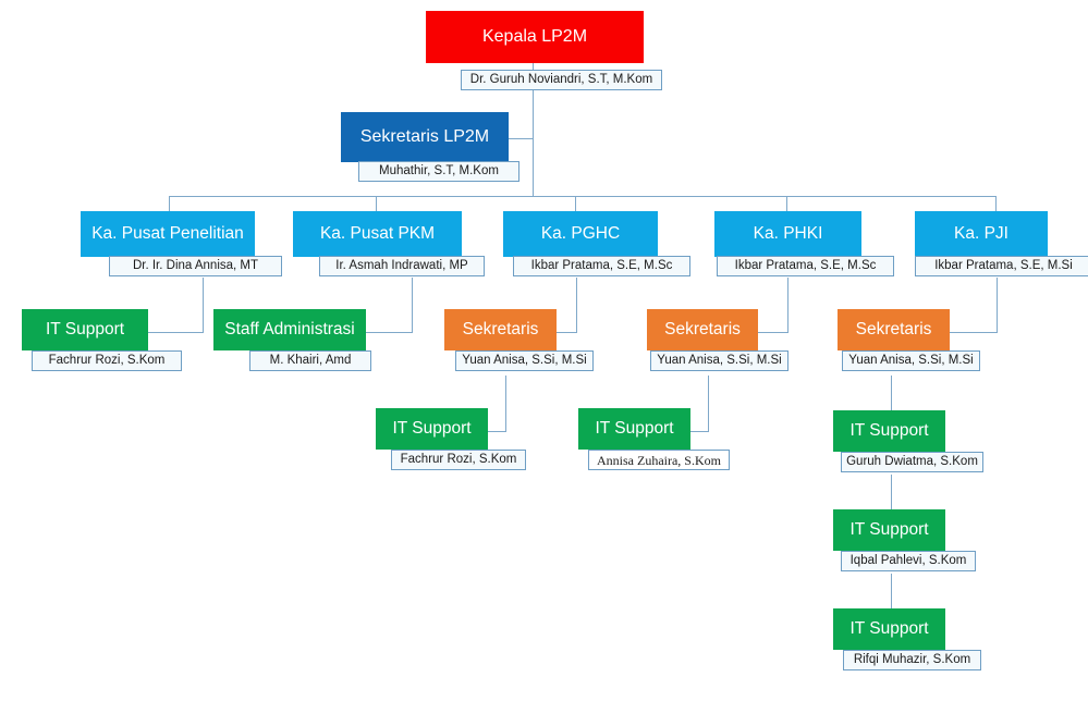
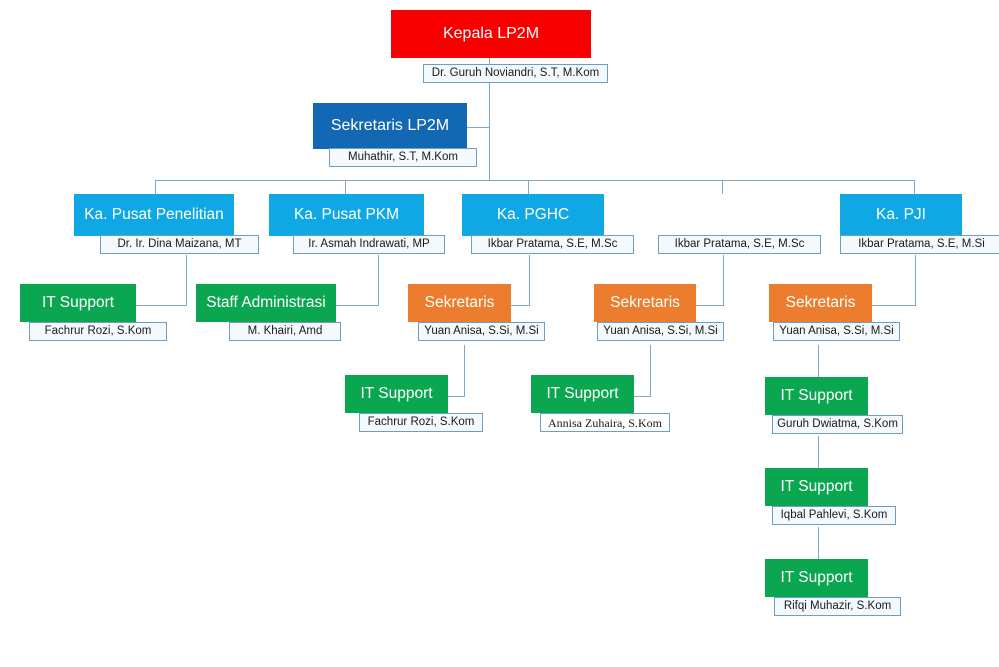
  Kepala LP2M
  Dr. Guruh Noviandri, S.T, M.Kom
  Sekretaris LP2M
  Muhathir, S.T, M.Kom
  Ka. Pusat Penelitian
- Dr. Ir. Dina Annisa, MT
+ Dr. Ir. Dina Maizana, MT
  Ka. Pusat PKM
  Ir. Asmah Indrawati, MP
  Ka. PGHC
  Ikbar Pratama, S.E, M.Sc
- Ka. PHKI
  Ikbar Pratama, S.E, M.Sc
  Ka. PJI
  Ikbar Pratama, S.E, M.Si
  IT Support
  Fachrur Rozi, S.Kom
  Staff Administrasi
  M. Khairi, Amd
  Sekretaris
  Yuan Anisa, S.Si, M.Si
  Sekretaris
  Yuan Anisa, S.Si, M.Si
  Sekretaris
  Yuan Anisa, S.Si, M.Si
  IT Support
  Fachrur Rozi, S.Kom
  IT Support
  Annisa Zuhaira, S.Kom
  IT Support
  Guruh Dwiatma, S.Kom
  IT Support
  Iqbal Pahlevi, S.Kom
  IT Support
  Rifqi Muhazir, S.Kom
